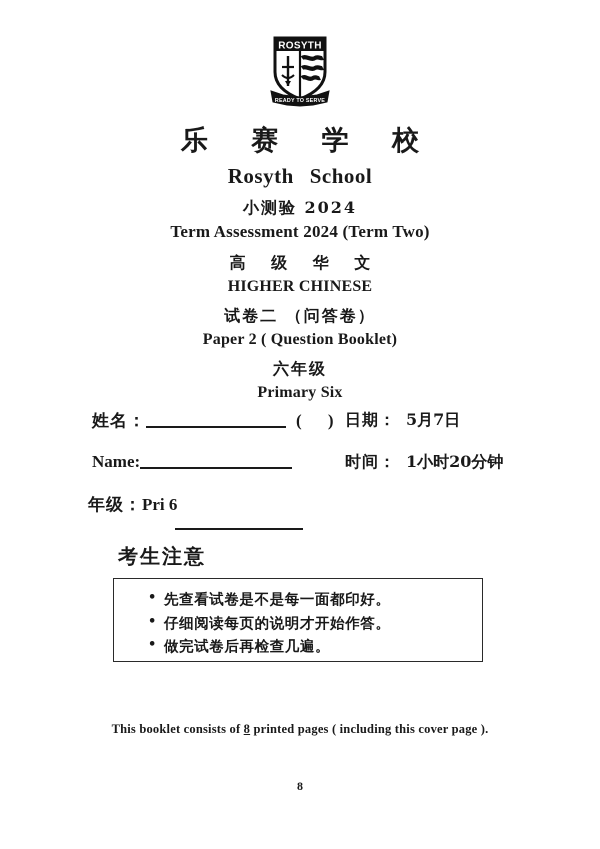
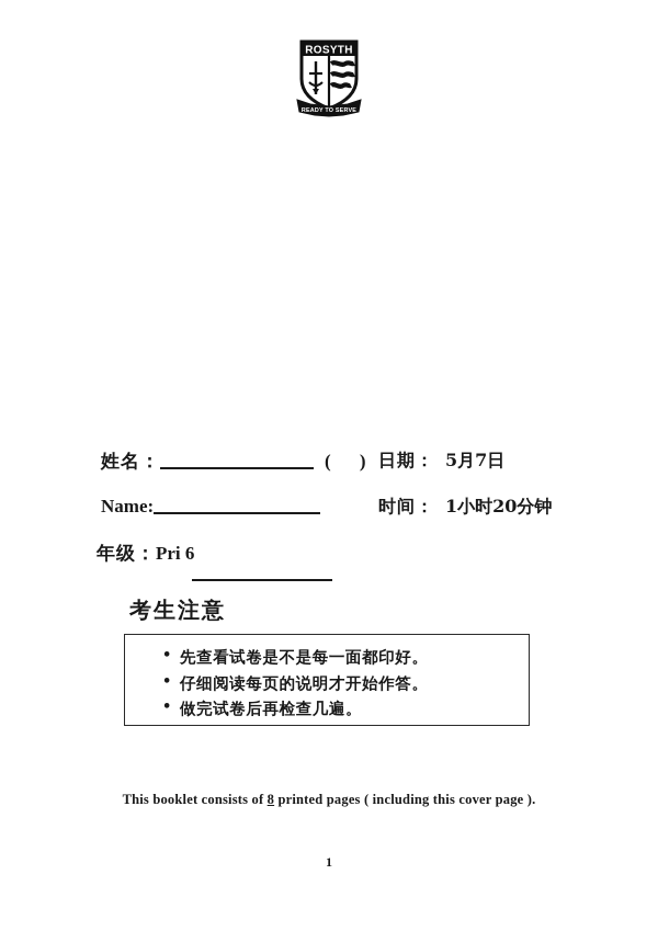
  ROSYTH
- 乐 赛 学 校
- Rosyth School
- 小测验 2024
- Term Assessment 2024 (Term Two)
- 高 级 华 文
- HIGHER CHINESE
- 试卷二 （问答卷）
- Paper 2 ( Question Booklet)
- 六年级
- Primary Six
  姓名： ( )
  日期： 5月7日
  Name:
  时间： 1小时20分钟
  年级：Pri 6
  考生注意
  先查看试卷是不是每一面都印好。
  仔细阅读每页的说明才开始作答。
  做完试卷后再检查几遍。
  This booklet consists of 8 printed pages ( including this cover page ).
- 8
+ 1
